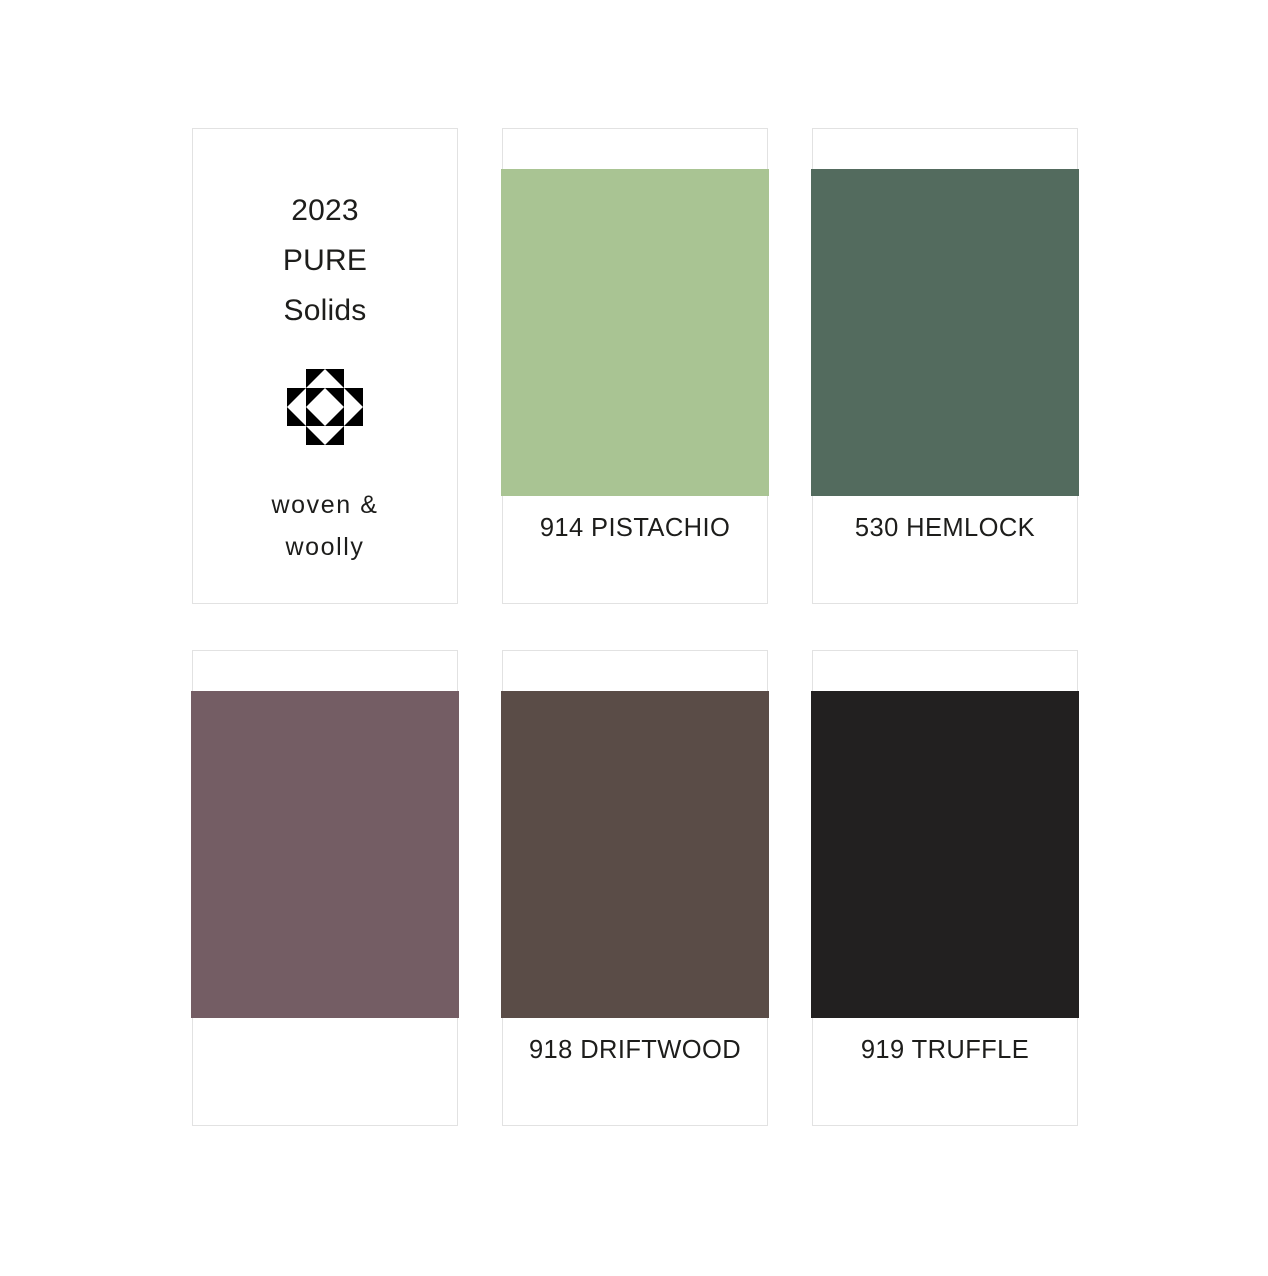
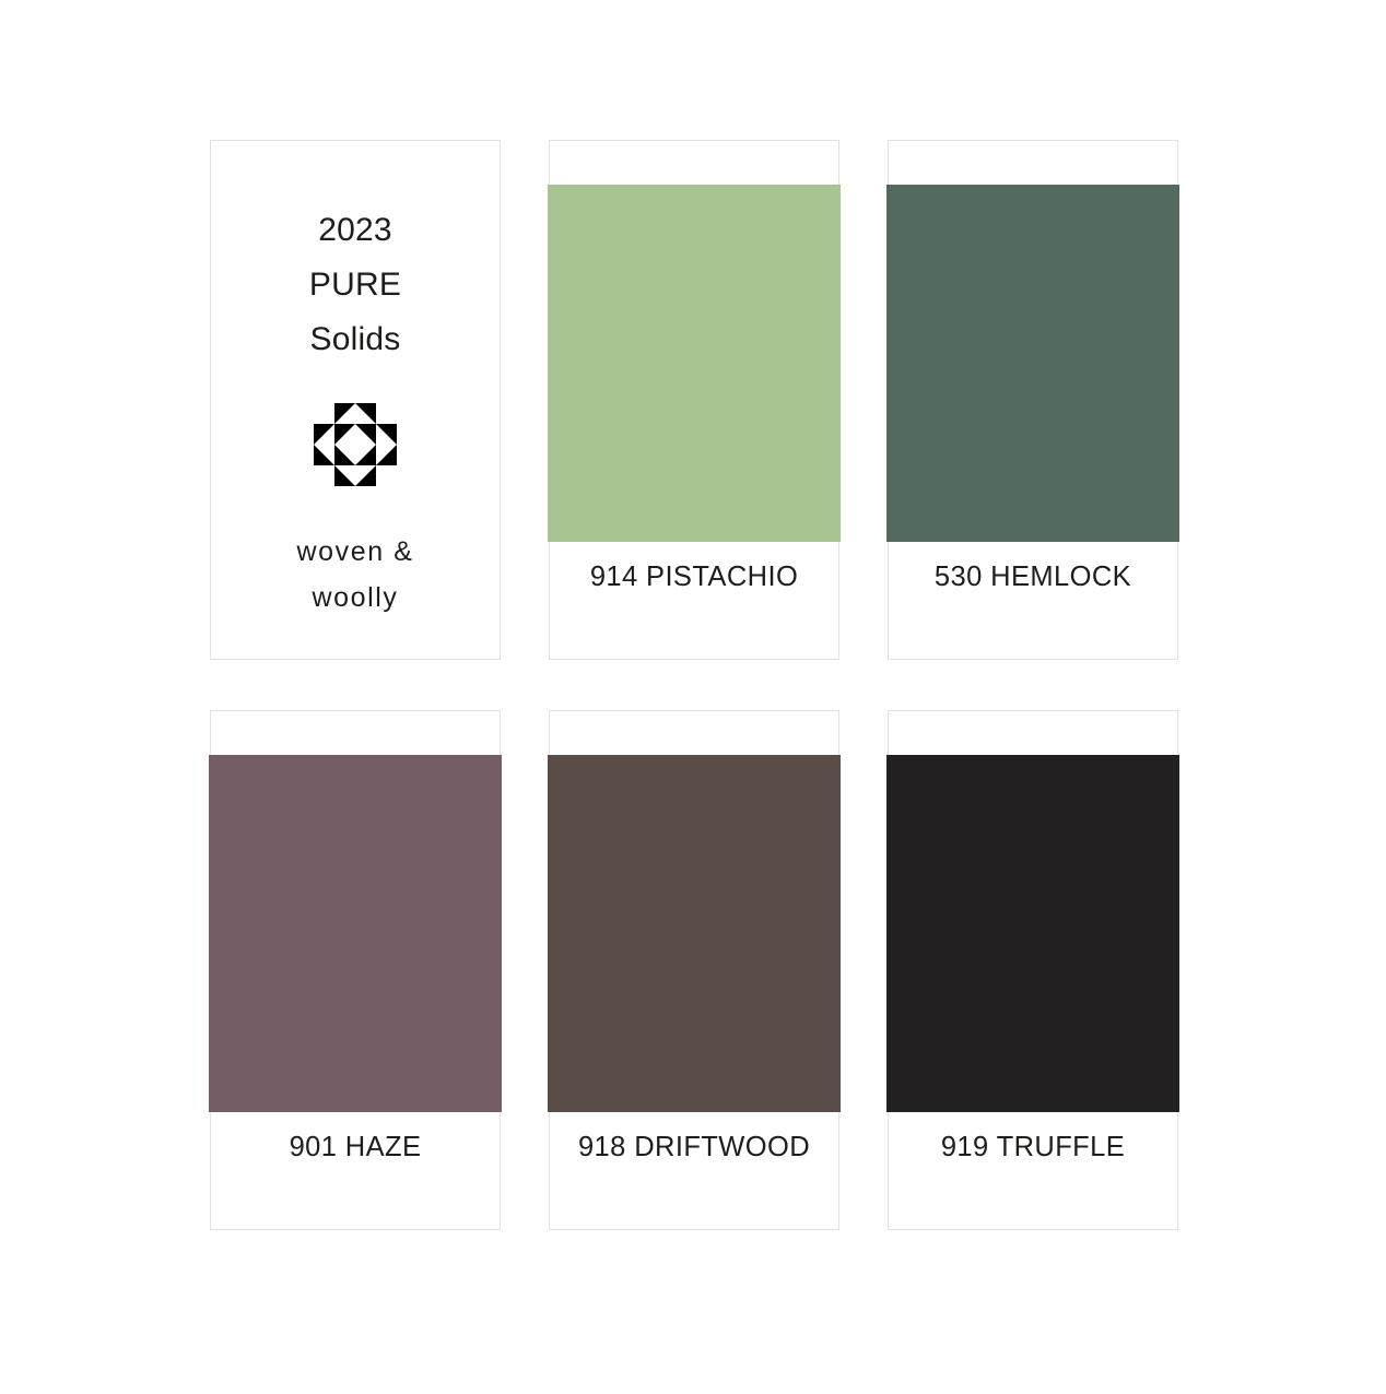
  2023
  PURE
  Solids
  woven &
  woolly
  914 PISTACHIO
  530 HEMLOCK
+ 901 HAZE
  918 DRIFTWOOD
  919 TRUFFLE
